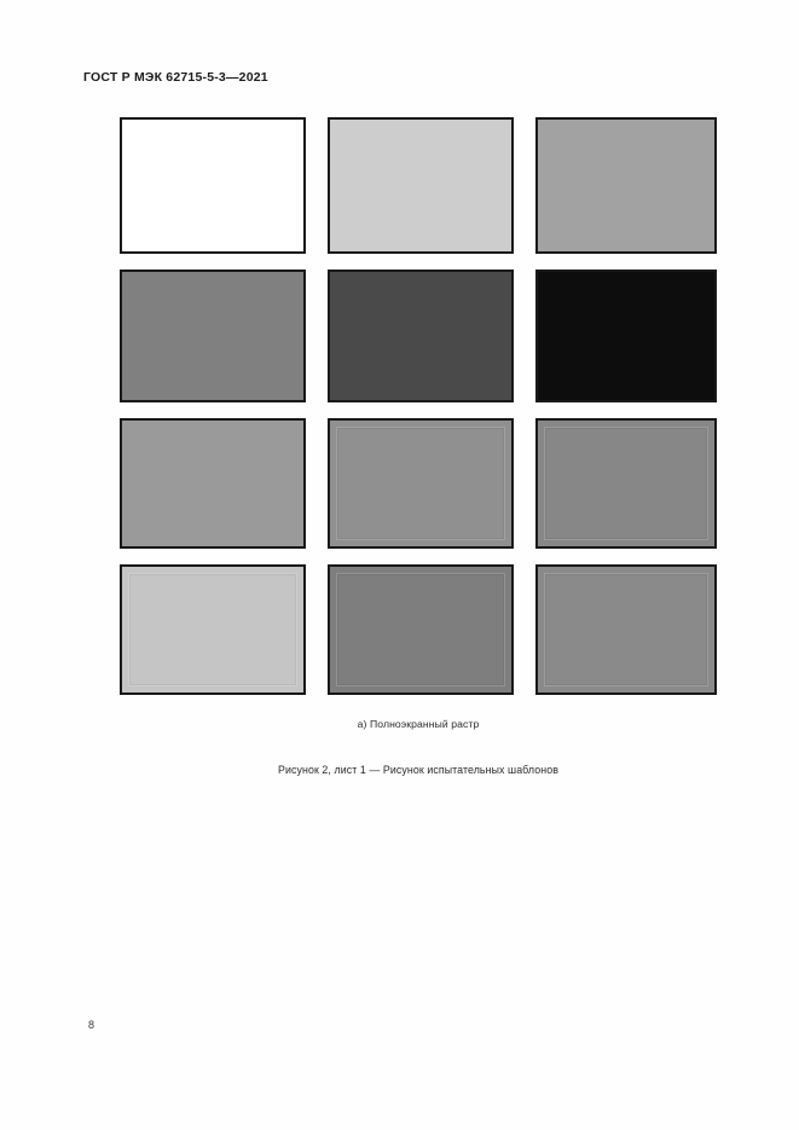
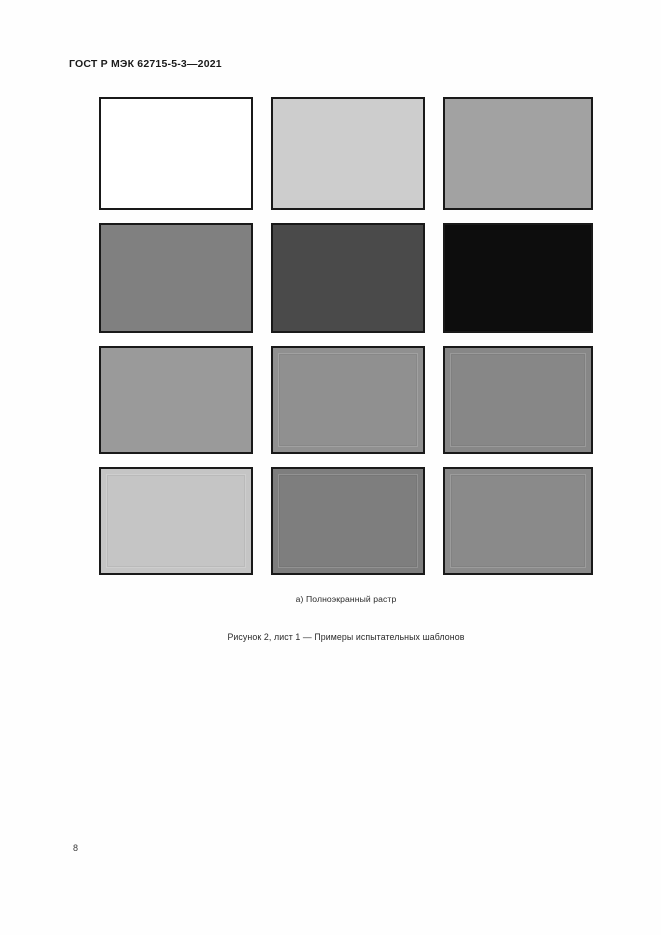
  ГОСТ Р МЭК 62715-5-3—2021
  а) Полноэкранный растр
- Рисунок 2, лист 1 — Рисунок испытательных шаблонов
+ Рисунок 2, лист 1 — Примеры испытательных шаблонов
  8
